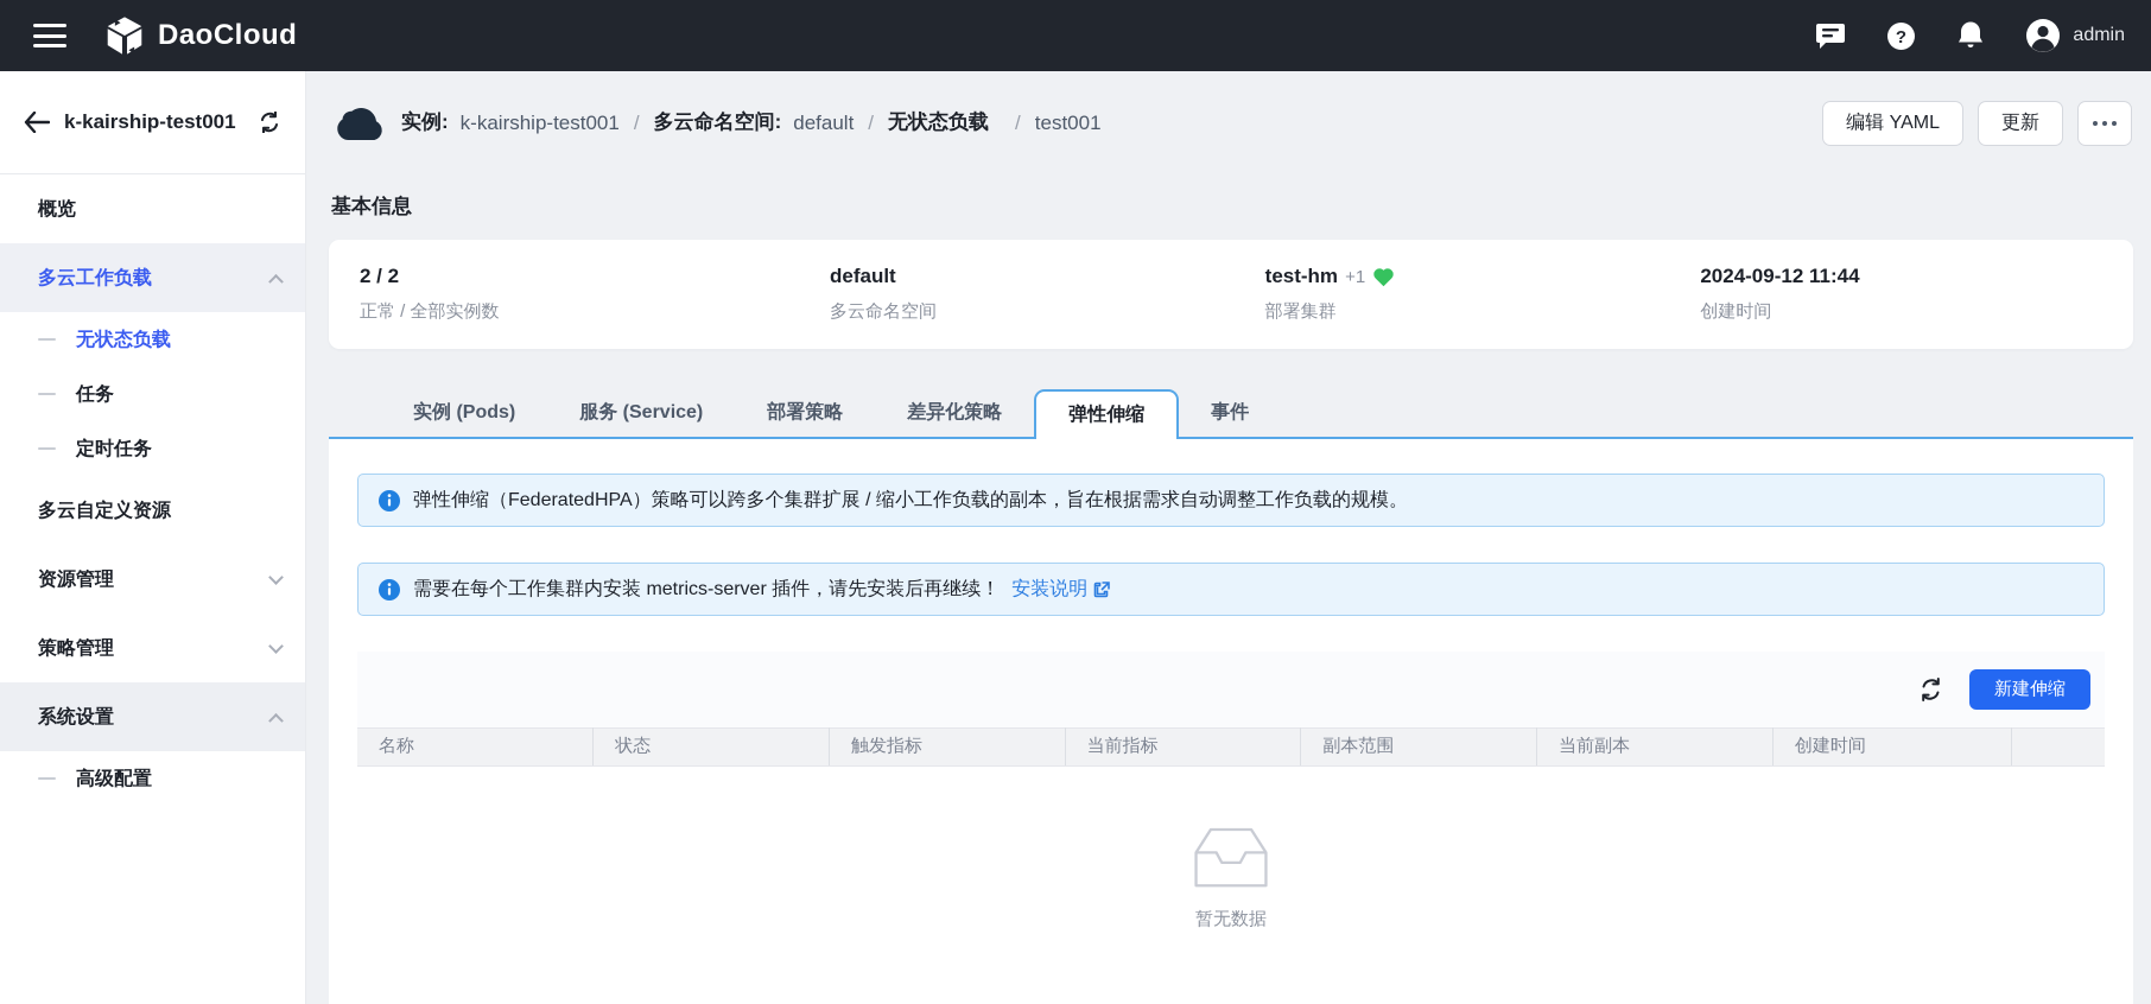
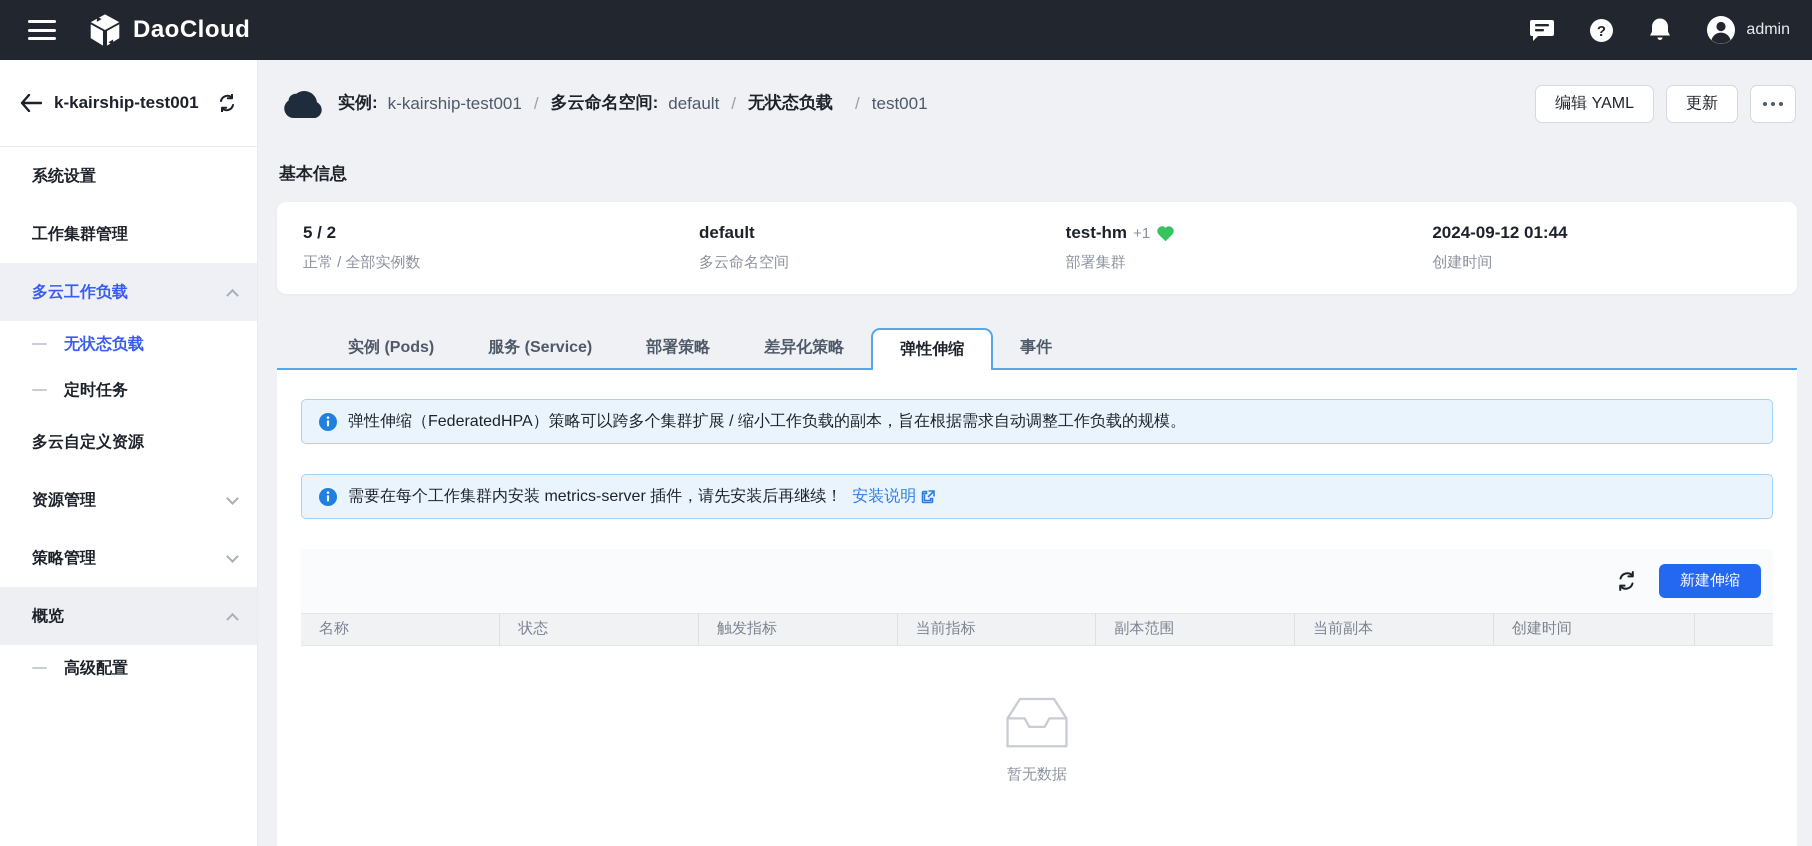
  DaoCloud
  ?
  admin
  k-kairship-test001
- 概览
+ 系统设置
+ 工作集群管理
  多云工作负载
  无状态负载
- 任务
  定时任务
  多云自定义资源
  资源管理
  策略管理
- 系统设置
+ 概览
  高级配置
  实例:
  k-kairship-test001
  /
  多云命名空间:
  default
  /
  无状态负载
  /
  test001
  编辑 YAML
  更新
  基本信息
- 2 / 2
+ 5 / 2
  正常 / 全部实例数
  default
  多云命名空间
  test-hm
  +1
  部署集群
- 2024-09-12 11:44
+ 2024-09-12 01:44
  创建时间
  实例 (Pods)
  服务 (Service)
  部署策略
  差异化策略
  弹性伸缩
  事件
  弹性伸缩（FederatedHPA）策略可以跨多个集群扩展 / 缩小工作负载的副本，旨在根据需求自动调整工作负载的规模。
  需要在每个工作集群内安装 metrics-server 插件，请先安装后再继续！
  安装说明
  新建伸缩
  名称	状态	触发指标	当前指标	副本范围	当前副本	创建时间
  暂无数据
